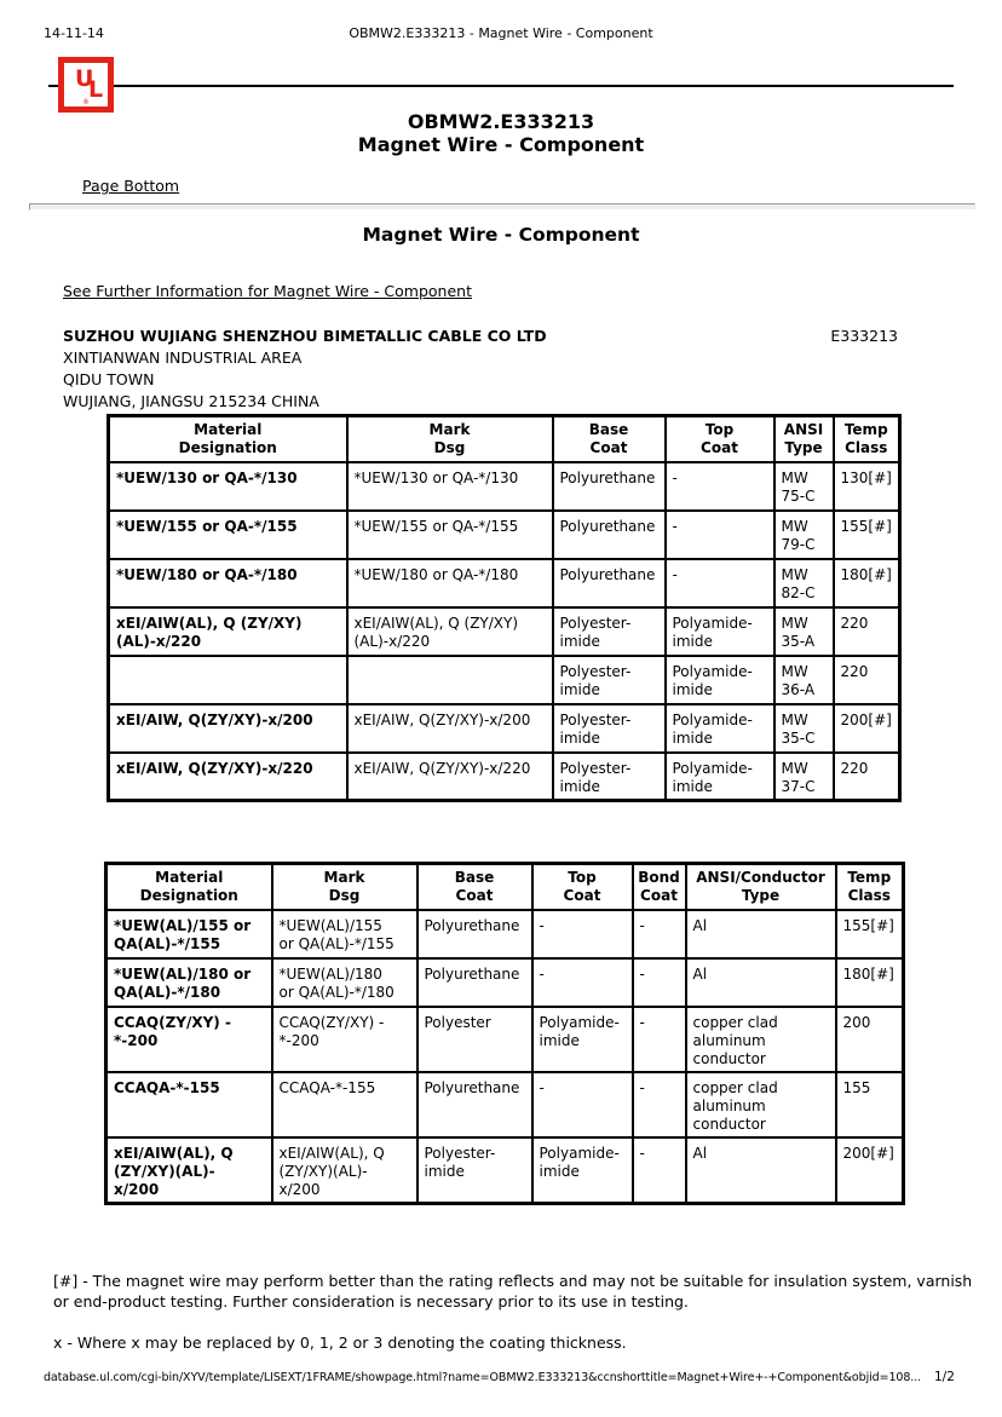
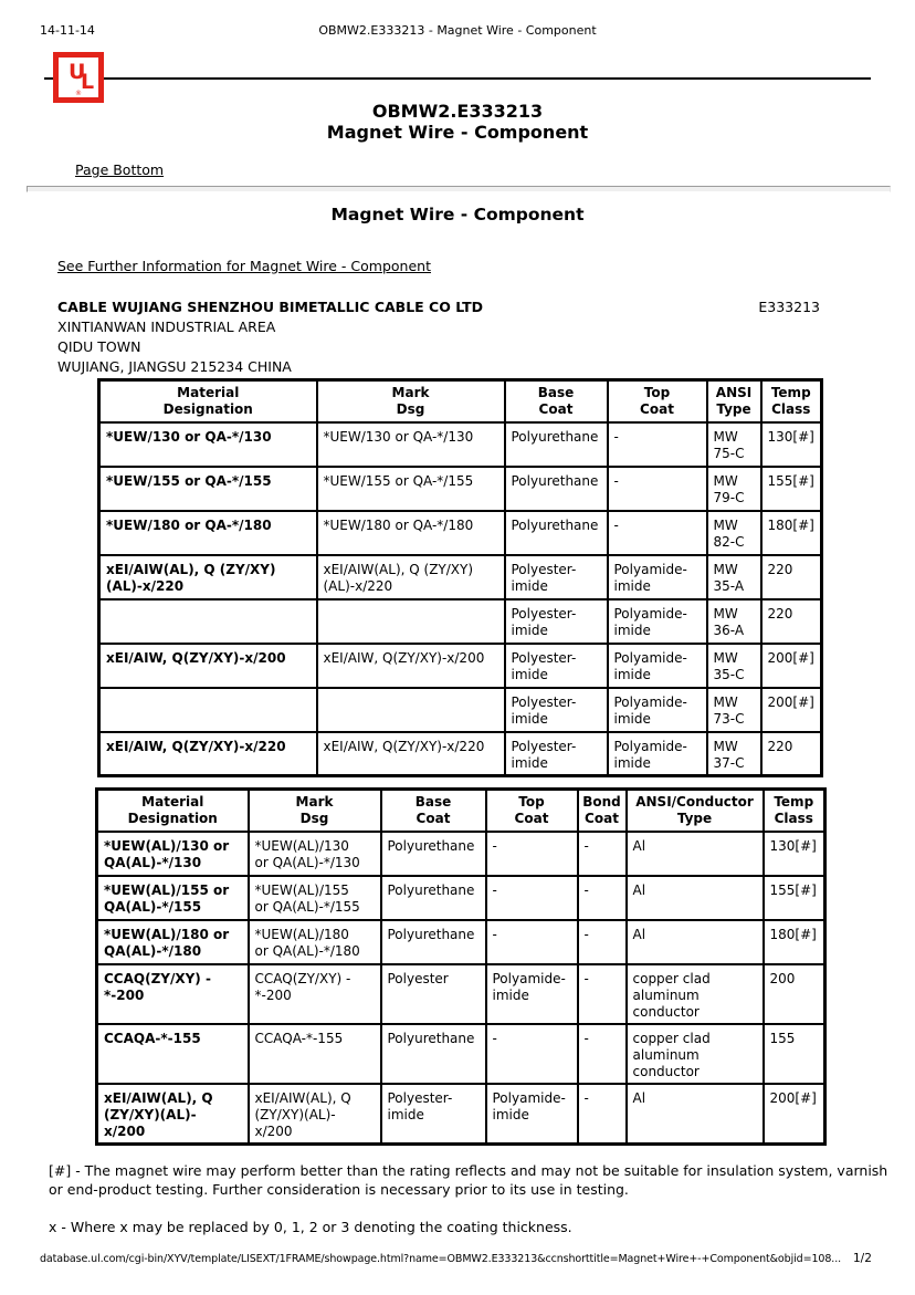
  14-11-14
  OBMW2.E333213 - Magnet Wire - Component
  U
  L
  OBMW2.E333213
  Magnet Wire - Component
  Page Bottom
  Magnet Wire - Component
  See Further Information for Magnet Wire - Component
- SUZHOU WUJIANG SHENZHOU BIMETALLIC CABLE CO LTD
+ CABLE WUJIANG SHENZHOU BIMETALLIC CABLE CO LTD
  E333213
  XINTIANWAN INDUSTRIAL AREA
  QIDU TOWN
  WUJIANG, JIANGSU 215234 CHINA
  Material Designation	Mark Dsg	Base Coat	Top Coat	ANSI Type	Temp Class
  *UEW/130 or QA-*/130	*UEW/130 or QA-*/130	Polyurethane	-	MW 75-C	130[#]
  *UEW/155 or QA-*/155	*UEW/155 or QA-*/155	Polyurethane	-	MW 79-C	155[#]
  *UEW/180 or QA-*/180	*UEW/180 or QA-*/180	Polyurethane	-	MW 82-C	180[#]
  xEI/AIW(AL), Q (ZY/XY) (AL)-x/220	xEI/AIW(AL), Q (ZY/XY) (AL)-x/220	Polyester- imide	Polyamide- imide	MW 35-A	220
  		Polyester- imide	Polyamide- imide	MW 36-A	220
  xEI/AIW, Q(ZY/XY)-x/200	xEI/AIW, Q(ZY/XY)-x/200	Polyester- imide	Polyamide- imide	MW 35-C	200[#]
+ 		Polyester- imide	Polyamide- imide	MW 73-C	200[#]
  xEI/AIW, Q(ZY/XY)-x/220	xEI/AIW, Q(ZY/XY)-x/220	Polyester- imide	Polyamide- imide	MW 37-C	220
  Material Designation	Mark Dsg	Base Coat	Top Coat	Bond Coat	ANSI/Conductor Type	Temp Class
+ *UEW(AL)/130 or QA(AL)-*/130	*UEW(AL)/130 or QA(AL)-*/130	Polyurethane	-	-	Al	130[#]
  *UEW(AL)/155 or QA(AL)-*/155	*UEW(AL)/155 or QA(AL)-*/155	Polyurethane	-	-	Al	155[#]
  *UEW(AL)/180 or QA(AL)-*/180	*UEW(AL)/180 or QA(AL)-*/180	Polyurethane	-	-	Al	180[#]
  CCAQ(ZY/XY) - *-200	CCAQ(ZY/XY) - *-200	Polyester	Polyamide- imide	-	copper clad aluminum conductor	200
  CCAQA-*-155	CCAQA-*-155	Polyurethane	-	-	copper clad aluminum conductor	155
  xEI/AIW(AL), Q (ZY/XY)(AL)- x/200	xEI/AIW(AL), Q (ZY/XY)(AL)- x/200	Polyester- imide	Polyamide- imide	-	Al	200[#]
  [#] - The magnet wire may perform better than the rating reflects and may not be suitable for insulation system, varnish or end-product testing. Further consideration is necessary prior to its use in testing.
  x - Where x may be replaced by 0, 1, 2 or 3 denoting the coating thickness.
  database.ul.com/cgi-bin/XYV/template/LISEXT/1FRAME/showpage.html?name=OBMW2.E333213&ccnshorttitle=Magnet+Wire+-+Component&objid=108...
  1/2
